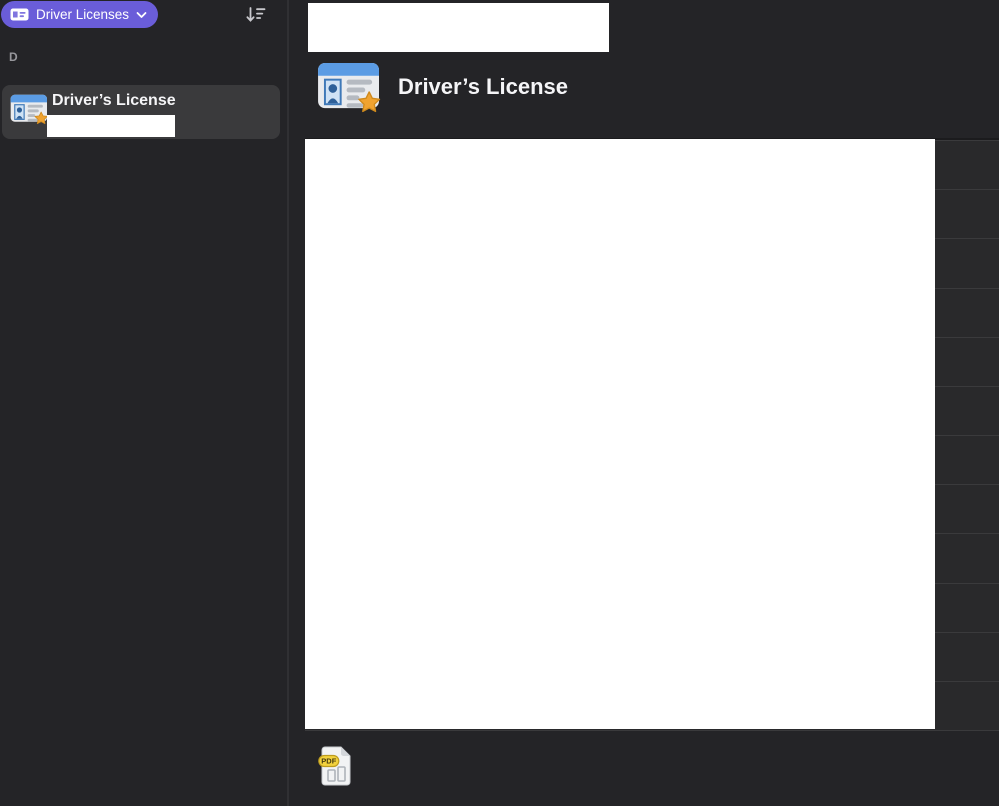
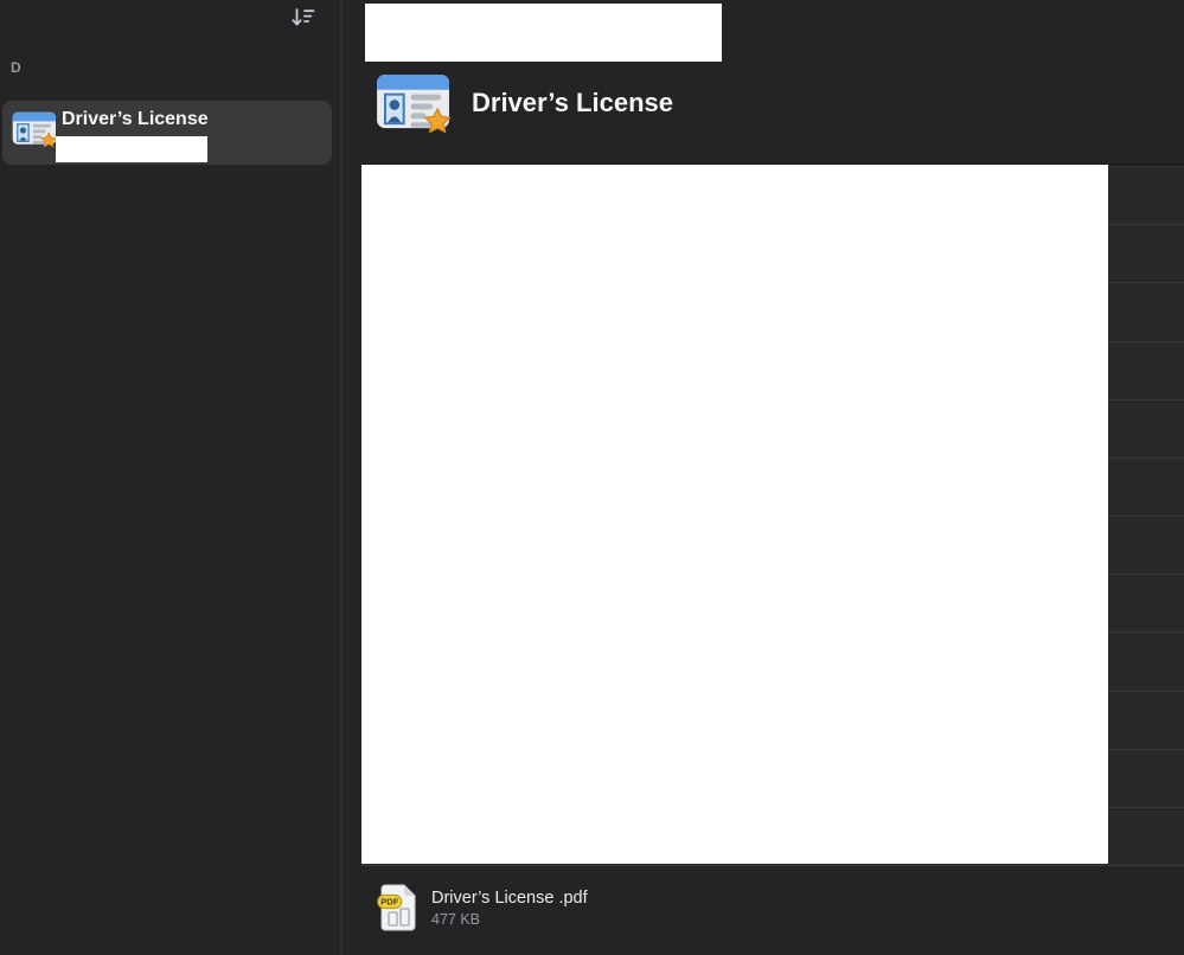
- Driver Licenses
  D
  Driver’s License
  Driver’s License
  PDF
+ Driver’s License .pdf
+ 477 KB
